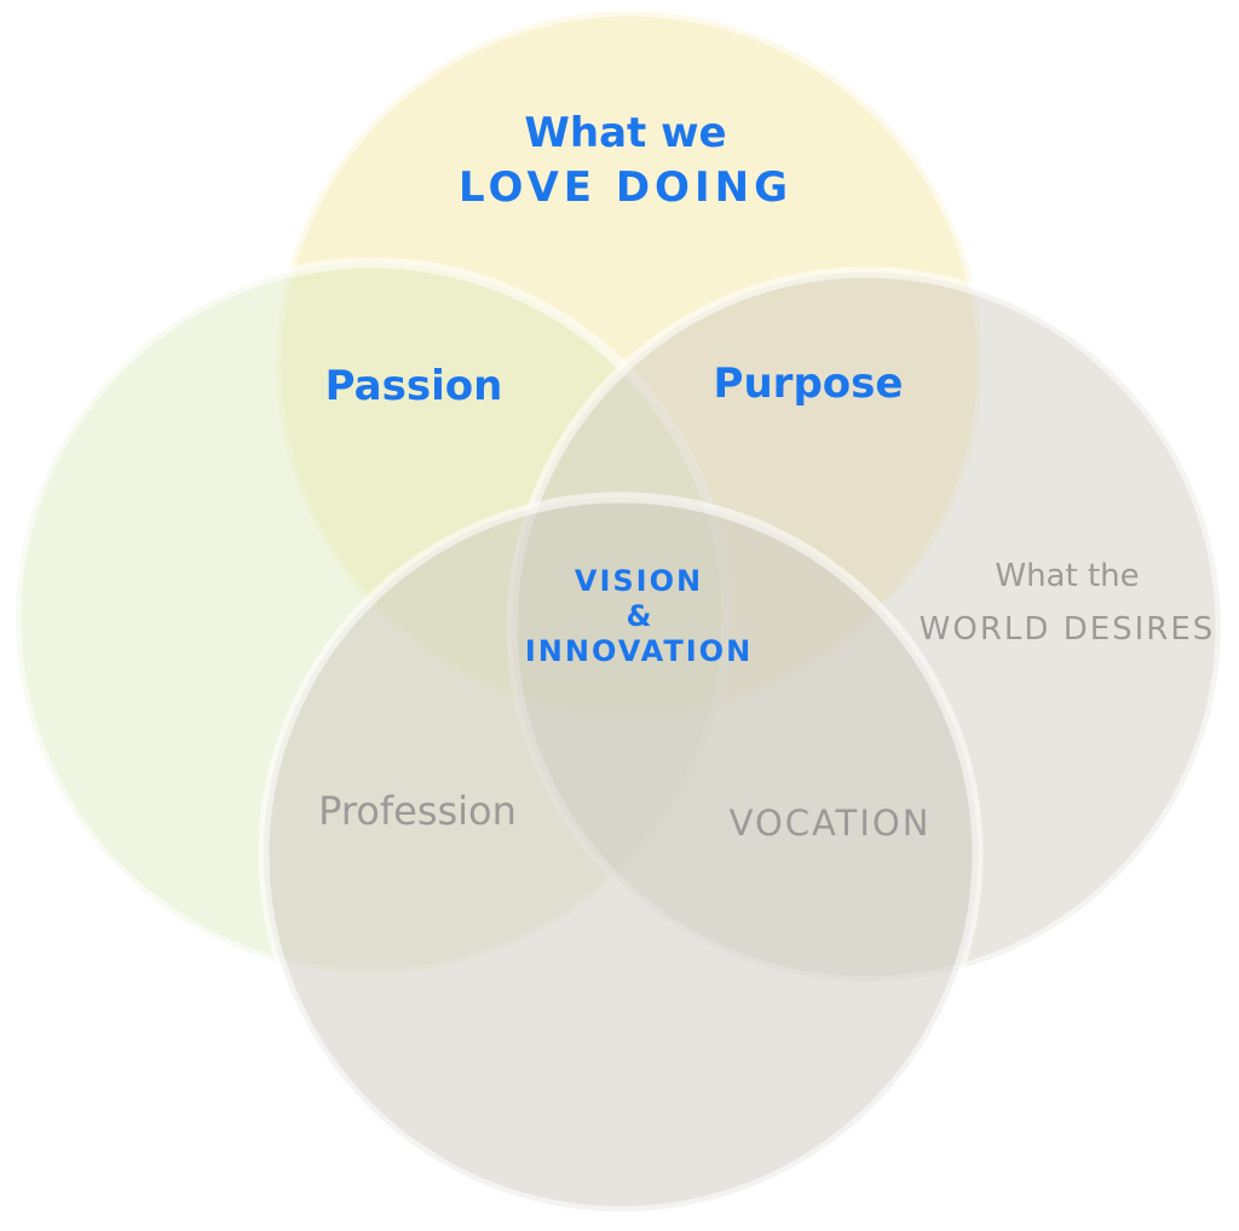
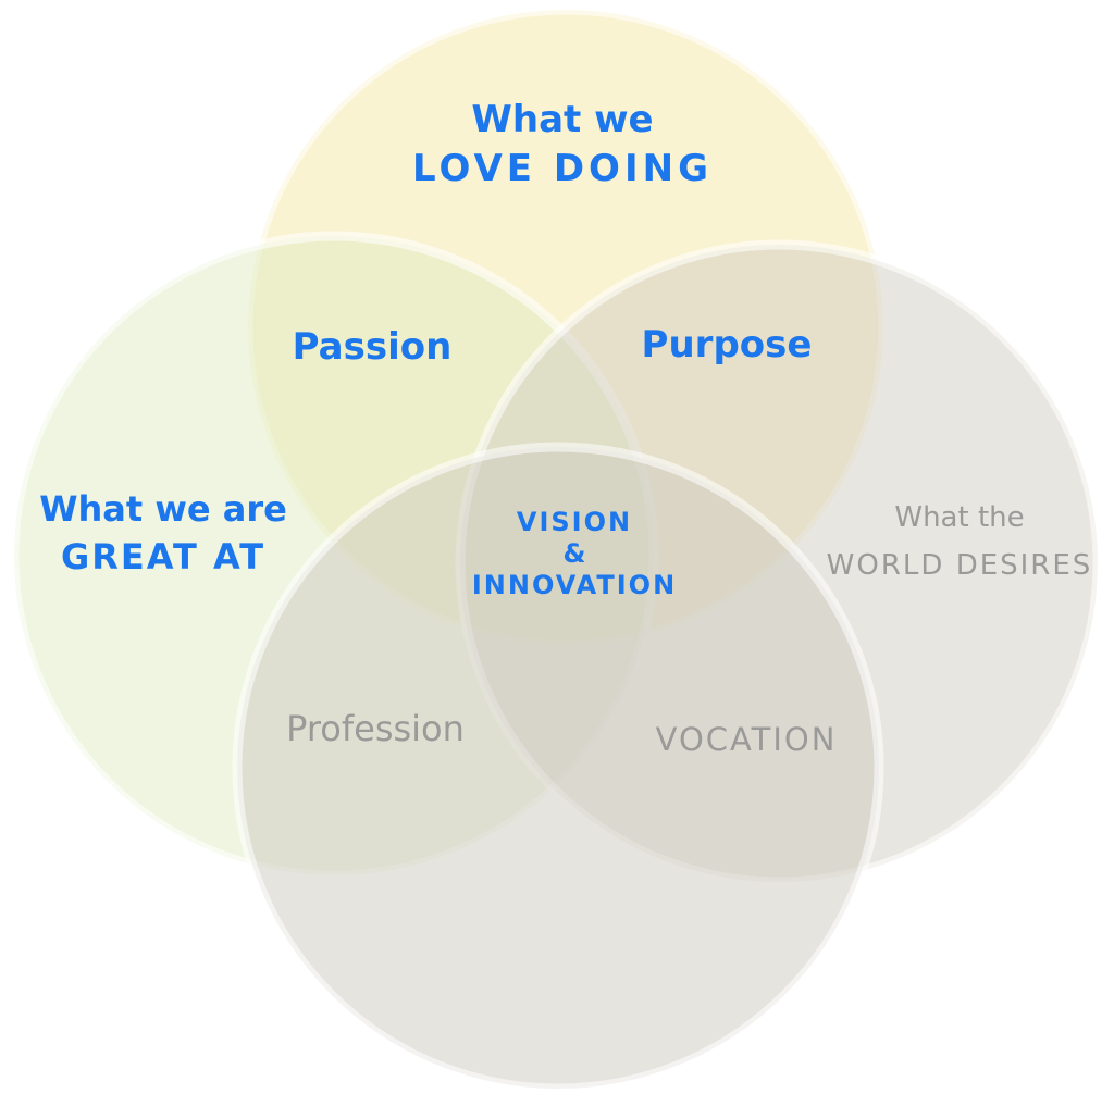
  What we
  LOVE DOING
  Passion
  Purpose
+ What we are
+ GREAT AT
  VISION
  &
  INNOVATION
  What the
  WORLD DESIRES
  Profession
  VOCATION
